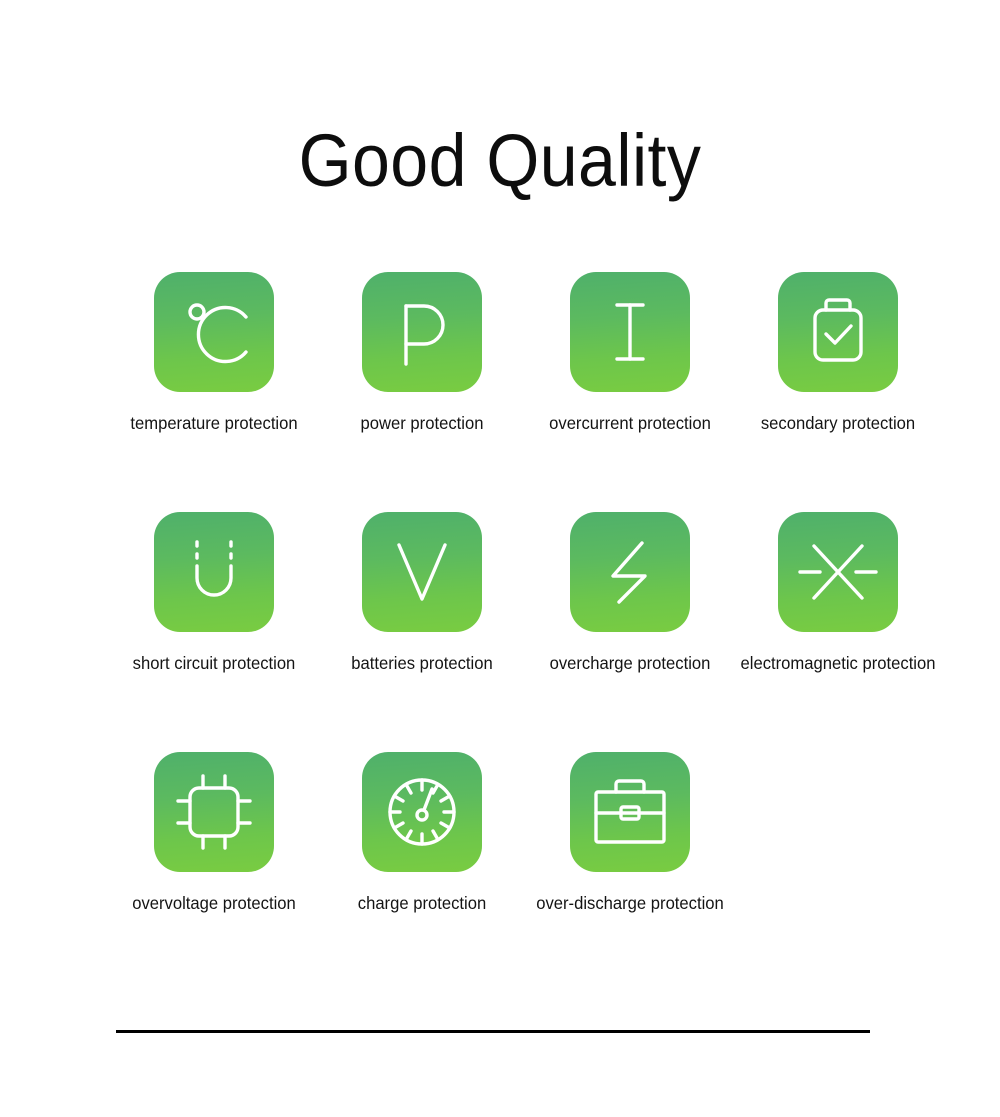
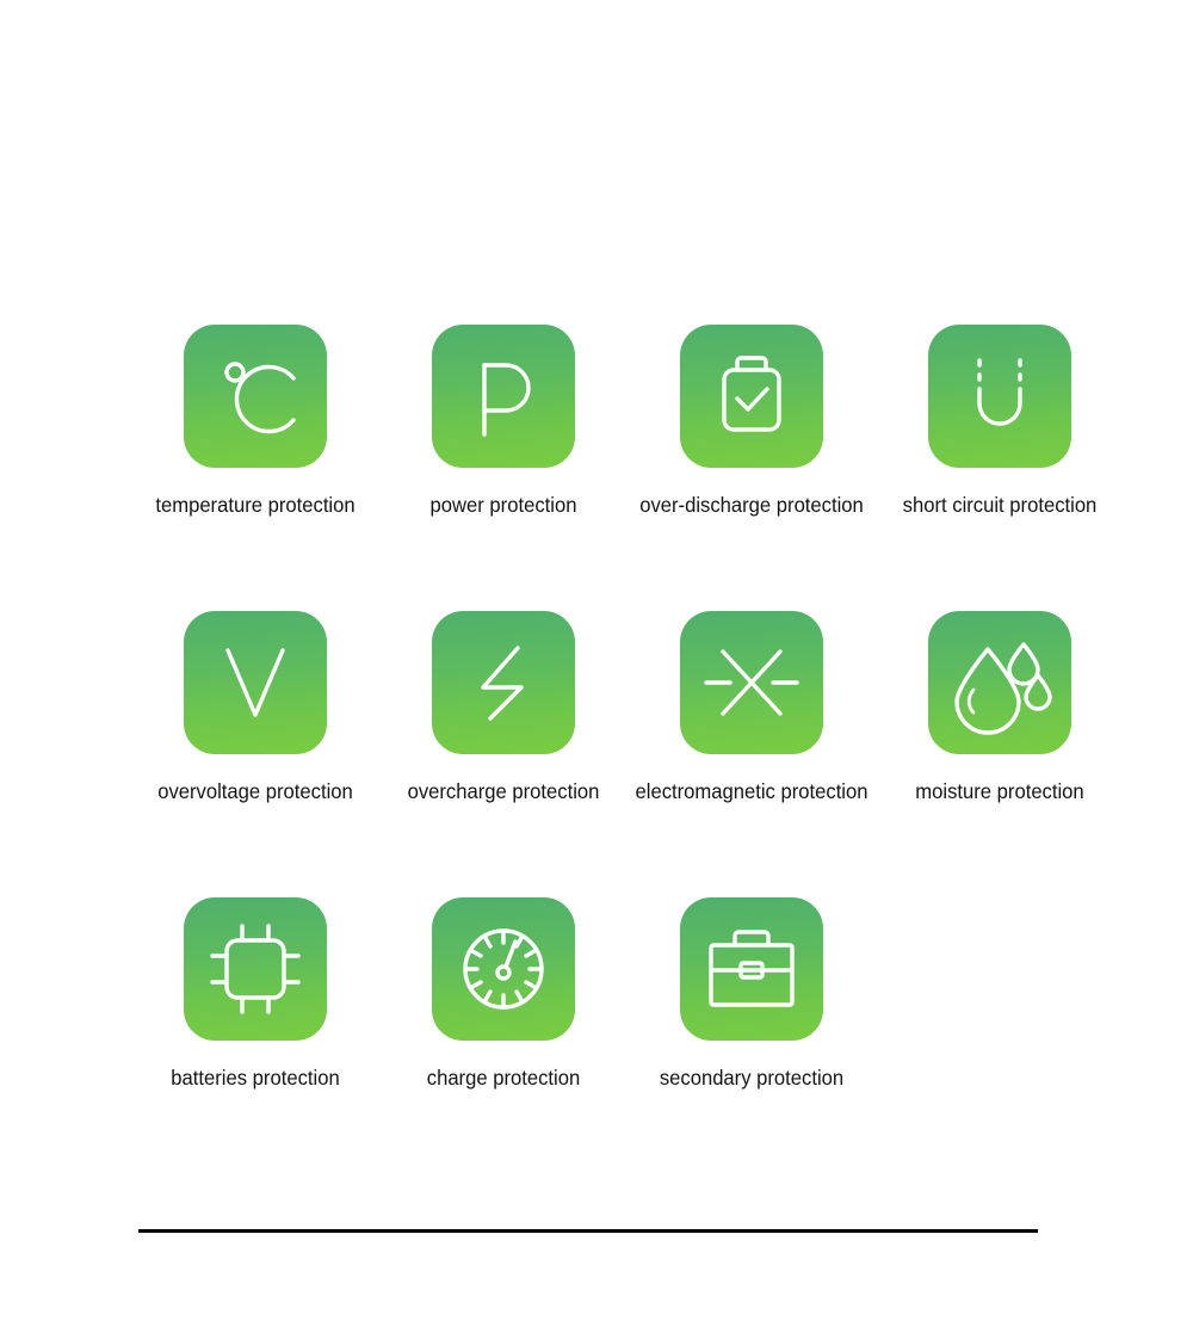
- Good Quality
  temperature protection
  power protection
- overcurrent protection
- secondary protection
+ over-discharge protection
  short circuit protection
- batteries protection
+ overvoltage protection
  overcharge protection
  electromagnetic protection
+ moisture protection
- overvoltage protection
+ batteries protection
  charge protection
- over-discharge protection
+ secondary protection
